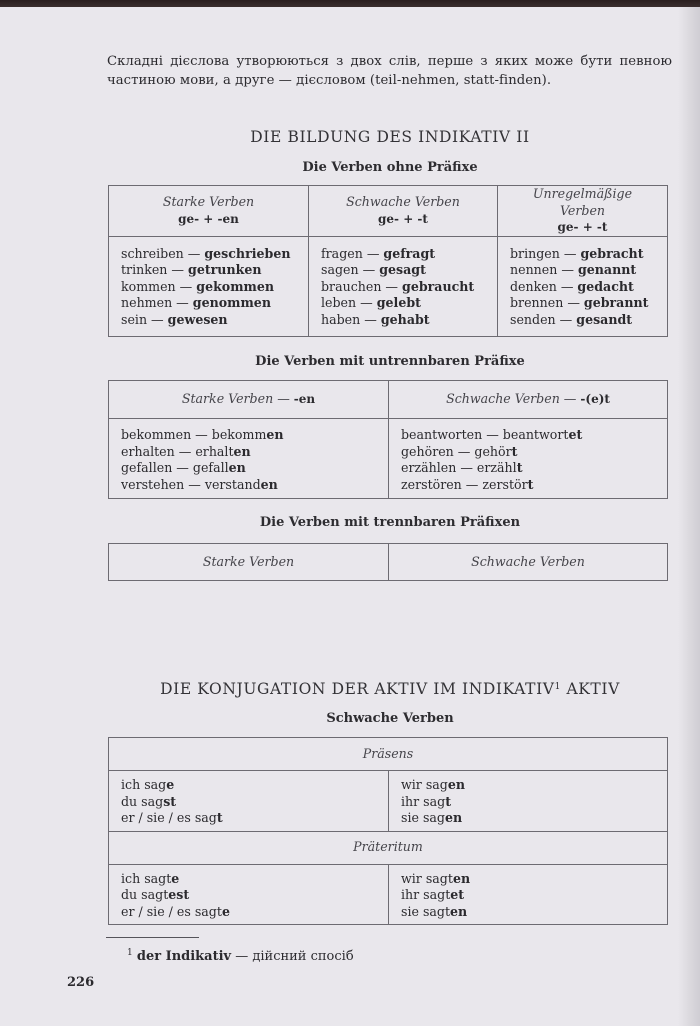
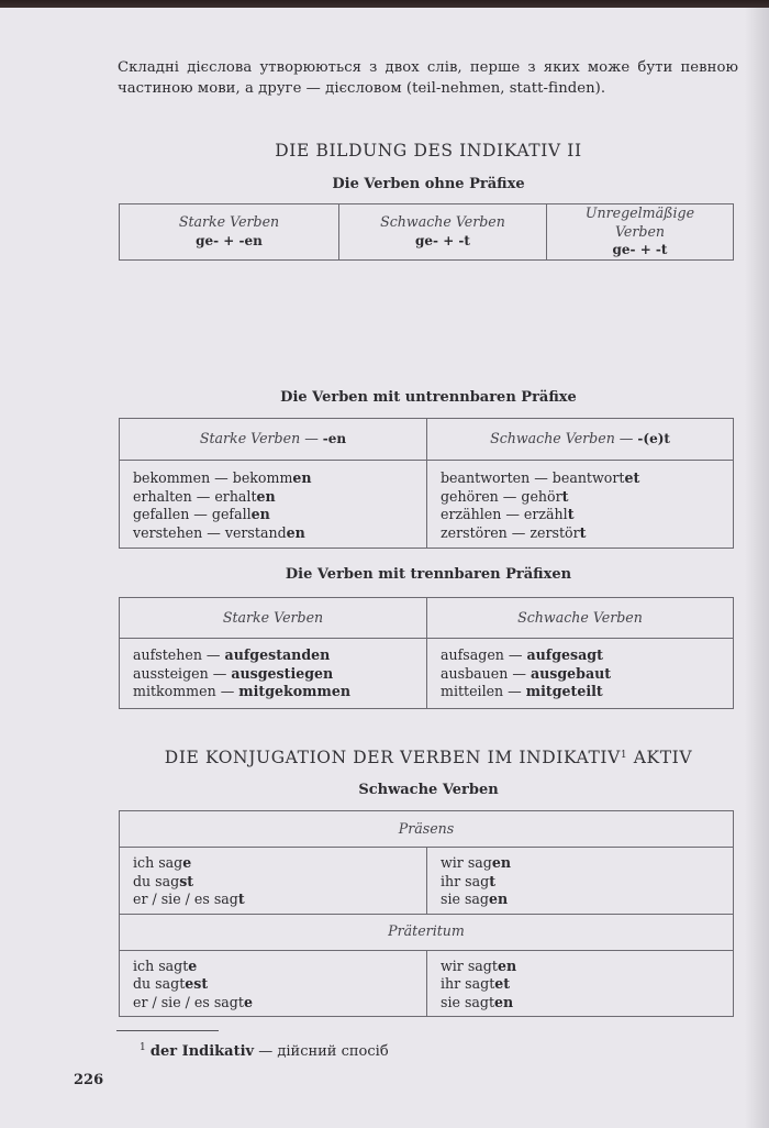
  Складні дієслова утворюються з двох слів, перше з яких може бути певною частиною мови, а друге — дієсловом (teil-nehmen, statt-finden).
  DIE BILDUNG DES INDIKATIV II
  Die Verben ohne Präfixe
  Starke Verben ge- + -en	Schwache Verben ge- + -t	Unregelmäßige Verben ge- + -t
- schreiben — geschrieben trinken — getrunken kommen — gekommen nehmen — genommen sein — gewesen	fragen — gefragt sagen — gesagt brauchen — gebraucht leben — gelebt haben — gehabt	bringen — gebracht nennen — genannt denken — gedacht brennen — gebrannt senden — gesandt
  Die Verben mit untrennbaren Präfixe
  Starke Verben — -en	Schwache Verben — -(e)t
  bekommen — bekommen erhalten — erhalten gefallen — gefallen verstehen — verstanden	beantworten — beantwortet gehören — gehört erzählen — erzählt zerstören — zerstört
  Die Verben mit trennbaren Präfixen
  Starke Verben	Schwache Verben
+ aufstehen — aufgestanden aussteigen — ausgestiegen mitkommen — mitgekommen	aufsagen — aufgesagt ausbauen — ausgebaut mitteilen — mitgeteilt
- DIE KONJUGATION DER AKTIV IM INDIKATIV1 AKTIV
+ DIE KONJUGATION DER VERBEN IM INDIKATIV1 AKTIV
  Schwache Verben
  Präsens
  ich sage du sagst er / sie / es sagt	wir sagen ihr sagt sie sagen
  Präteritum
  ich sagte du sagtest er / sie / es sagte	wir sagten ihr sagtet sie sagten
  1 der Indikativ — дійсний спосіб
  226
